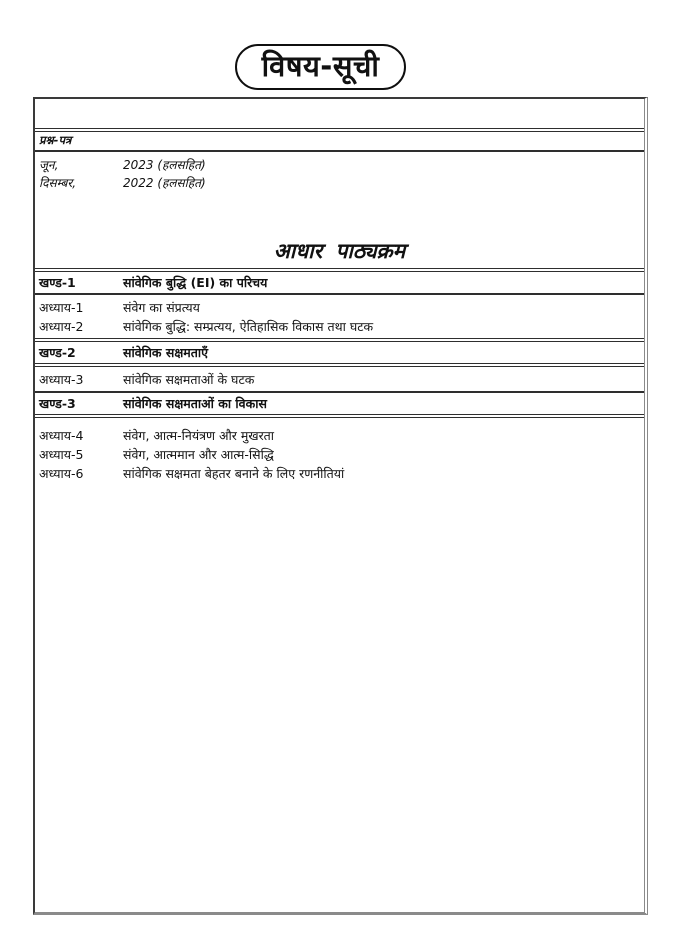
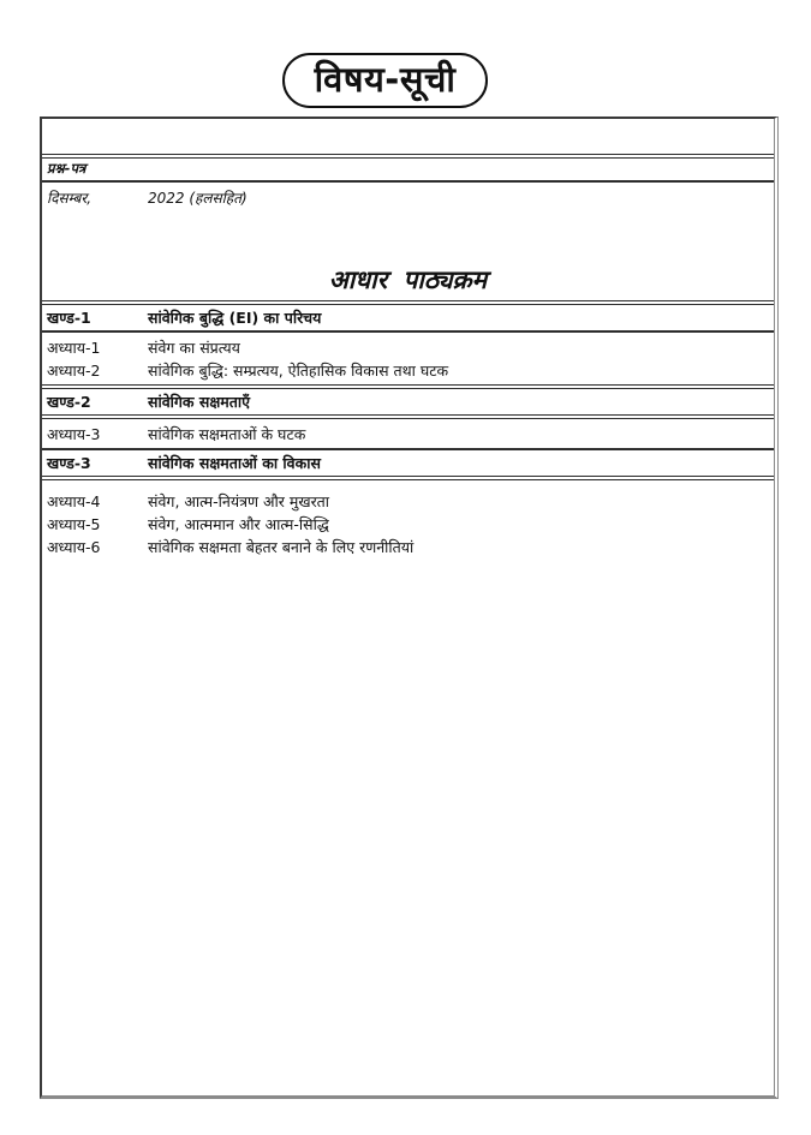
  विषय-सूची
  प्रश्न-पत्र
- जून,
- 2023 (हलसहित)
  दिसम्बर,
  2022 (हलसहित)
  आधार पाठ्यक्रम
  खण्ड-1
  सांवेगिक बुद्धि (EI) का परिचय
  अध्याय-1
  संवेग का संप्रत्यय
  अध्याय-2
  सांवेगिक बुद्धि: सम्प्रत्यय, ऐतिहासिक विकास तथा घटक
  खण्ड-2
  सांवेगिक सक्षमताएँ
  अध्याय-3
  सांवेगिक सक्षमताओं के घटक
  खण्ड-3
  सांवेगिक सक्षमताओं का विकास
  अध्याय-4
  संवेग, आत्म-नियंत्रण और मुखरता
  अध्याय-5
  संवेग, आत्ममान और आत्म-सिद्धि
  अध्याय-6
  सांवेगिक सक्षमता बेहतर बनाने के लिए रणनीतियां
